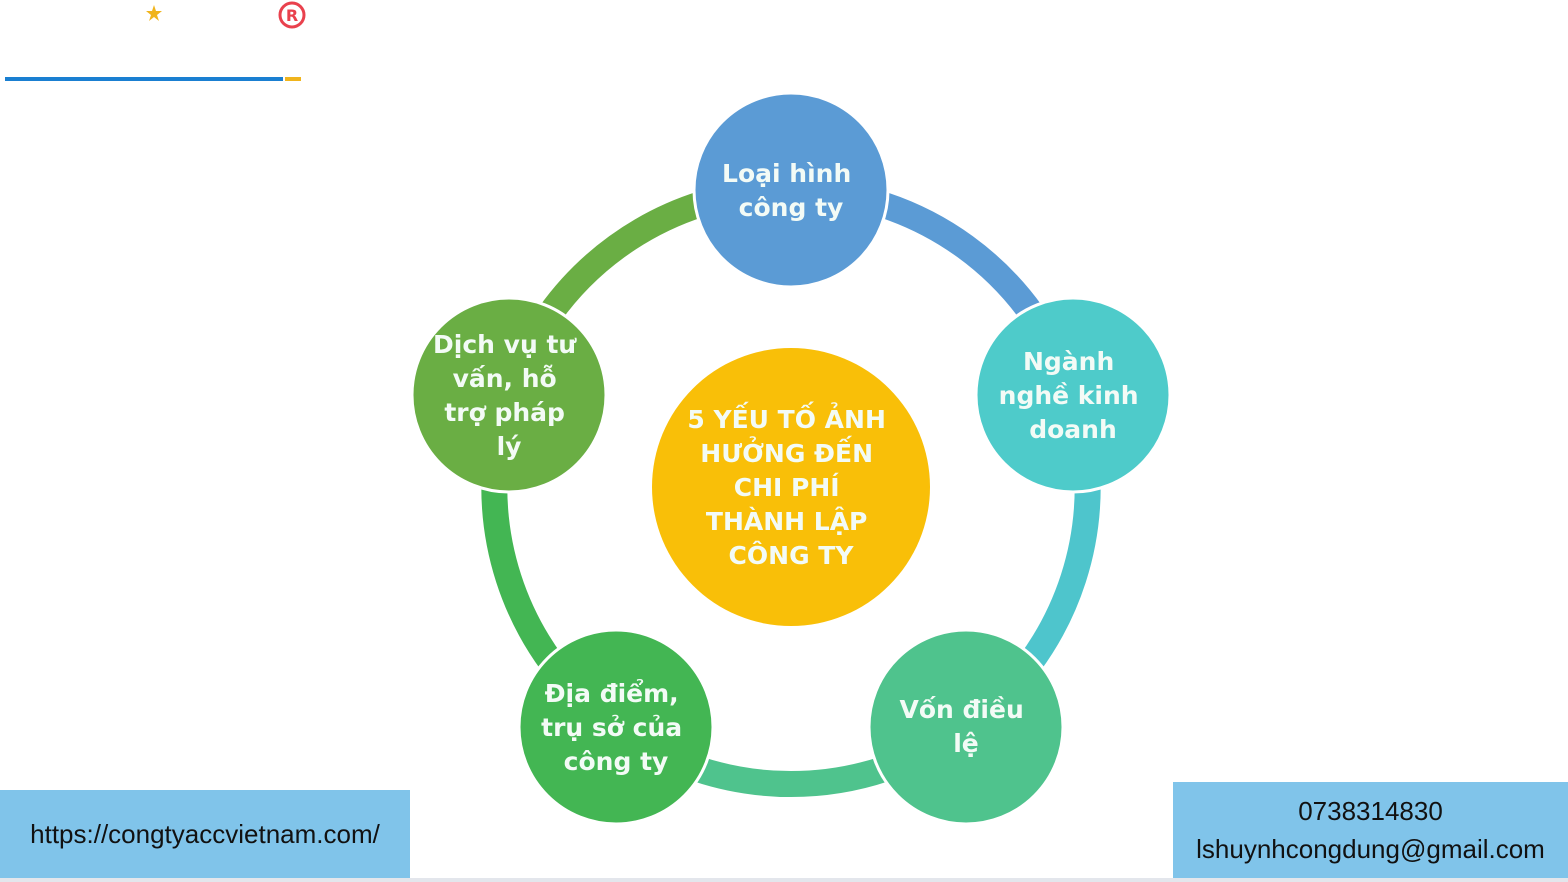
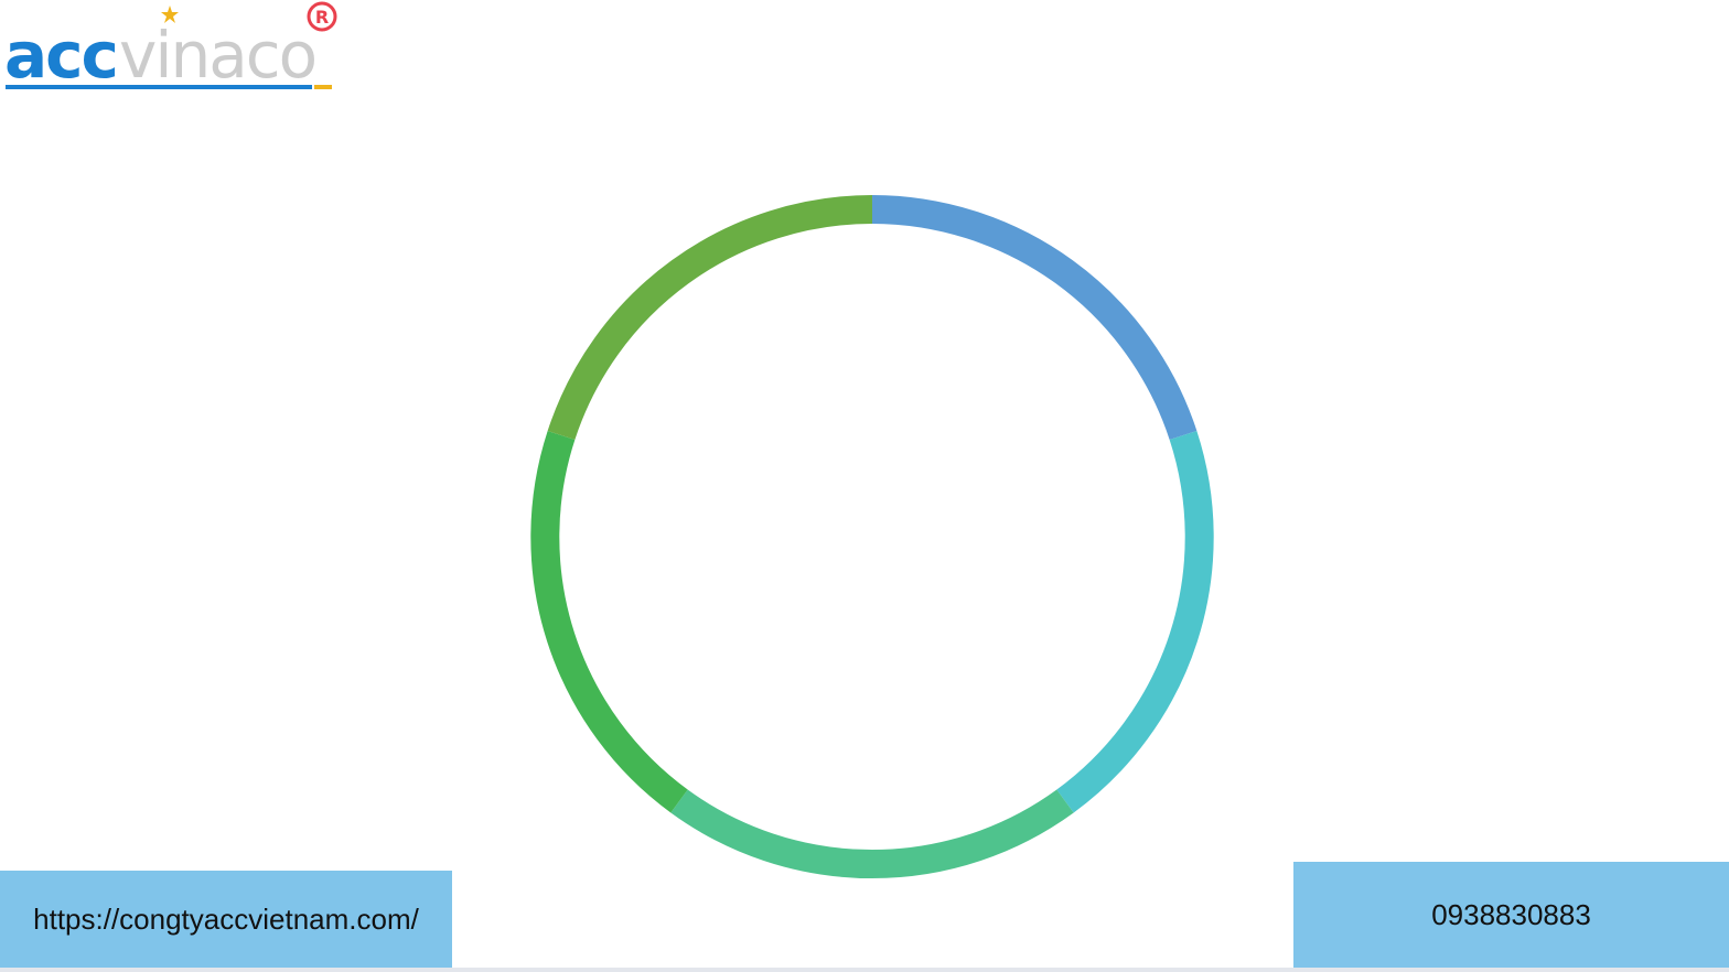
+ acc
+ vinaco
  R
- 5 YẾU TỐ ẢNH HƯỞNG ĐẾN CHI PHÍ THÀNH LẬP CÔNG TY
- Loại hình công ty
- Ngành nghề kinh doanh
- Vốn điều lệ
- Địa điểm, trụ sở của công ty
- Dịch vụ tư vấn, hỗ trợ pháp lý
  https://congtyaccvietnam.com/
- 0738314830
+ 0938830883
- lshuynhcongdung@gmail.com
